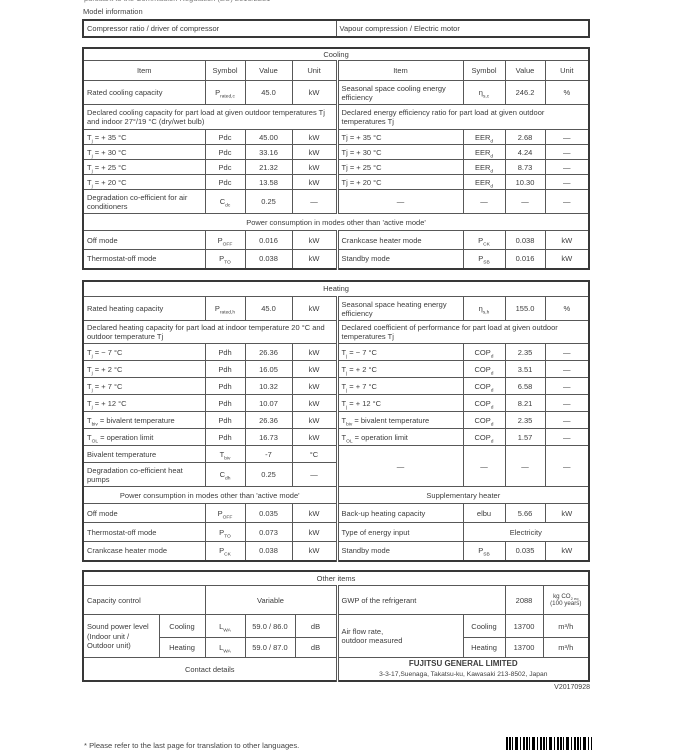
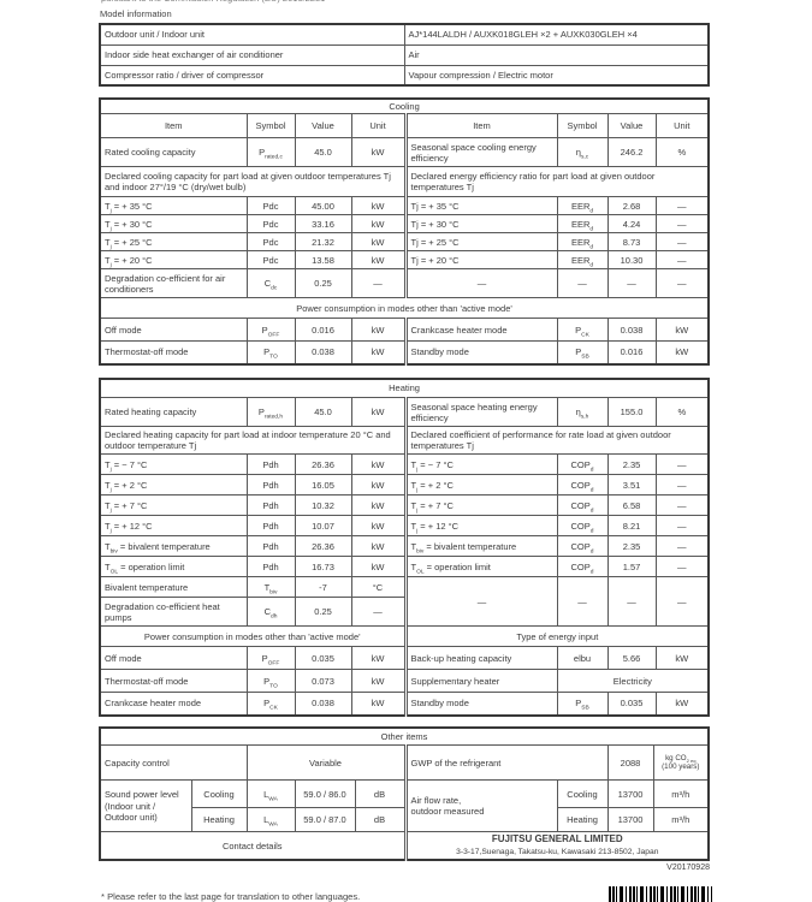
  Model information
+ Outdoor unit / Indoor unit	AJ*144LALDH / AUXK018GLEH ×2 + AUXK030GLEH ×4
+ Indoor side heat exchanger of air conditioner	Air
  Compressor ratio / driver of compressor	Vapour compression / Electric motor
  Cooling
  Item	Symbol	Value	Unit	Item	Symbol	Value	Unit
  Rated cooling capacity	P	45.0	kW	Seasonal space cooling energy efficiency	η	246.2	%
  Declared cooling capacity for part load at given outdoor temperatures Tj and indoor 27°/19 °C (dry/wet bulb)	Declared energy efficiency ratio for part load at given outdoor temperatures Tj
  T = + 35 °C	Pdc	45.00	kW	Tj = + 35 °C	EER	2.68	—
  T = + 30 °C	Pdc	33.16	kW	Tj = + 30 °C	EER	4.24	—
  T = + 25 °C	Pdc	21.32	kW	Tj = + 25 °C	EER	8.73	—
  T = + 20 °C	Pdc	13.58	kW	Tj = + 20 °C	EER	10.30	—
  Degradation co-efficient for air conditioners	C	0.25	—	—	—	—	—
  Power consumption in modes other than 'active mode'
  Off mode	P	0.016	kW	Crankcase heater mode	P	0.038	kW
  Thermostat-off mode	P	0.038	kW	Standby mode	P	0.016	kW
  Heating
  Rated heating capacity	P	45.0	kW	Seasonal space heating energy efficiency	η	155.0	%
- Declared heating capacity for part load at indoor temperature 20 °C and outdoor temperature Tj	Declared coefficient of performance for part load at given outdoor temperatures Tj
+ Declared heating capacity for part load at indoor temperature 20 °C and outdoor temperature Tj	Declared coefficient of performance for rate load at given outdoor temperatures Tj
  T = − 7 °C	Pdh	26.36	kW	T = − 7 °C	COP	2.35	—
  T = + 2 °C	Pdh	16.05	kW	T = + 2 °C	COP	3.51	—
  T = + 7 °C	Pdh	10.32	kW	T = + 7 °C	COP	6.58	—
  T = + 12 °C	Pdh	10.07	kW	T = + 12 °C	COP	8.21	—
  T = bivalent temperature	Pdh	26.36	kW	T = bivalent temperature	COP	2.35	—
  T = operation limit	Pdh	16.73	kW	T = operation limit	COP	1.57	—
  Bivalent temperature	T	-7	°C	—	—	—	—
  Degradation co-efficient heat pumps	C	0.25	—
- Power consumption in modes other than 'active mode'	Supplementary heater
+ Power consumption in modes other than 'active mode'	Type of energy input
  Off mode	P	0.035	kW	Back-up heating capacity	elbu	5.66	kW
- Thermostat-off mode	P	0.073	kW	Type of energy input	Electricity
+ Thermostat-off mode	P	0.073	kW	Supplementary heater	Electricity
  Crankcase heater mode	P	0.038	kW	Standby mode	P	0.035	kW
  Other items
  Capacity control	Variable	GWP of the refrigerant	2088
  Sound power level(Indoor unit / Outdoor unit)	Cooling	L	59.0 / 86.0	dB	Air flow rate,outdoor measured	Cooling	13700	m³/h
  Heating	L	59.0 / 87.0	dB	Heating	13700	m³/h
  * Please refer to the last page for translation to other languages.
